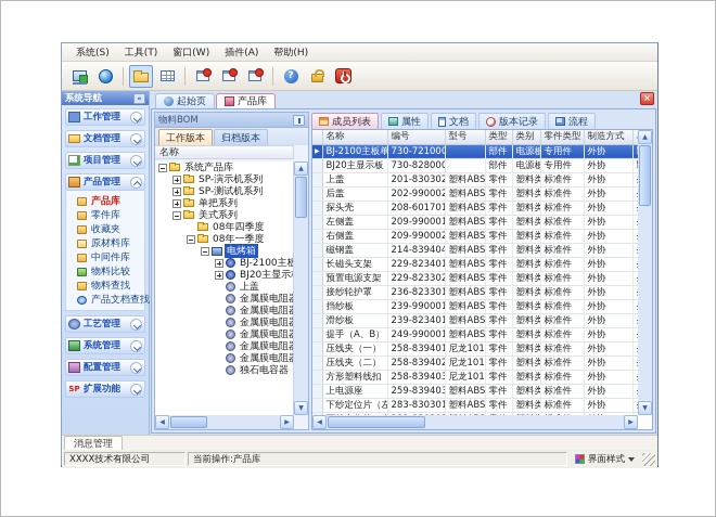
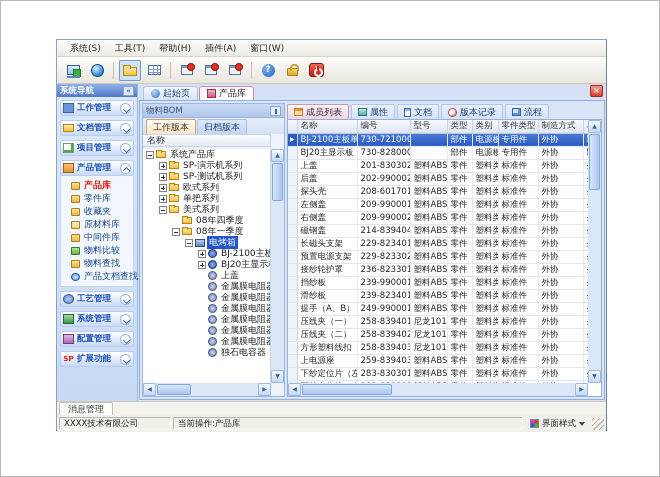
  系统(S)
  工具(T)
- 窗口(W)
+ 帮助(H)
  插件(A)
- 帮助(H)
+ 窗口(W)
  ?
  系统导航
  «
  工作管理
  文档管理
  项目管理
  产品管理
  产品库
  零件库
  收藏夹
  原材料库
  中间件库
  物料比较
  物料查找
  产品文档查找
  工艺管理
  系统管理
  配置管理
  SP
  扩展功能
  起始页
  产品库
  ×
  物料BOM
  工作版本
  归档版本
  名称
  系统产品库
  SP-演示机系列
  SP-测试机系列
+ 欧式系列
  单把系列
  美式系列
  08年四季度
  08年一季度
  电烤箱
  BJ-2100主板
  BJ20主显示
  上盖
  金属膜电阻
  金属膜电阻
  金属膜电阻
  金属膜电阻
  金属膜电阻
  金属膜电阻
  独石电容器
  成员列表
  属性
  文档
  版本记录
  流程
  	名称	编号	型号	类型	类别	零件类型	制造方式
  	BJ-2100主板单	730-72100		部件	电源板	专用件	外协
  	BJ20主显示板	730-828000		部件	电源板	专用件	外协
  	上盖	201-830302	塑料ABS	零件	塑料类	标准件	外协
  	后盖	202-990002	塑料ABS	零件	塑料类	标准件	外协
  	探头壳	208-601701	塑料ABS	零件	塑料类	标准件	外协
  	左侧盖	209-990001	塑料ABS	零件	塑料类	标准件	外协
  	右侧盖	209-990002	塑料ABS	零件	塑料类	标准件	外协
  	磁钢盖	214-839404	塑料ABS	零件	塑料类	标准件	外协
  	长磁头支架	229-823401	塑料ABS	零件	塑料类	标准件	外协
  	预置电源支架	229-823302	塑料ABS	零件	塑料类	标准件	外协
  	接纱轮护罩	236-823301	塑料ABS	零件	塑料类	标准件	外协
  	挡纱板	239-990001	塑料ABS	零件	塑料类	标准件	外协
  	滑纱板	239-823401	塑料ABS	零件	塑料类	标准件	外协
  	提手（A、B）	249-990001	塑料ABS	零件	塑料类	标准件	外协
  	压线夹（一）	258-839401	尼龙101	零件	塑料类	标准件	外协
  	压线夹（二）	258-839402	尼龙101	零件	塑料类	标准件	外协
  	方形塑料线扣	258-839403	尼龙101	零件	塑料类	标准件	外协
  	上电源座	259-839403	塑料ABS	零件	塑料类	标准件	外协
  	下纱定位片（左	283-830301	塑料ABS	零件	塑料类	标准件	外协
  消息管理
  XXXX技术有限公司
  当前操作:产品库
  界面样式
